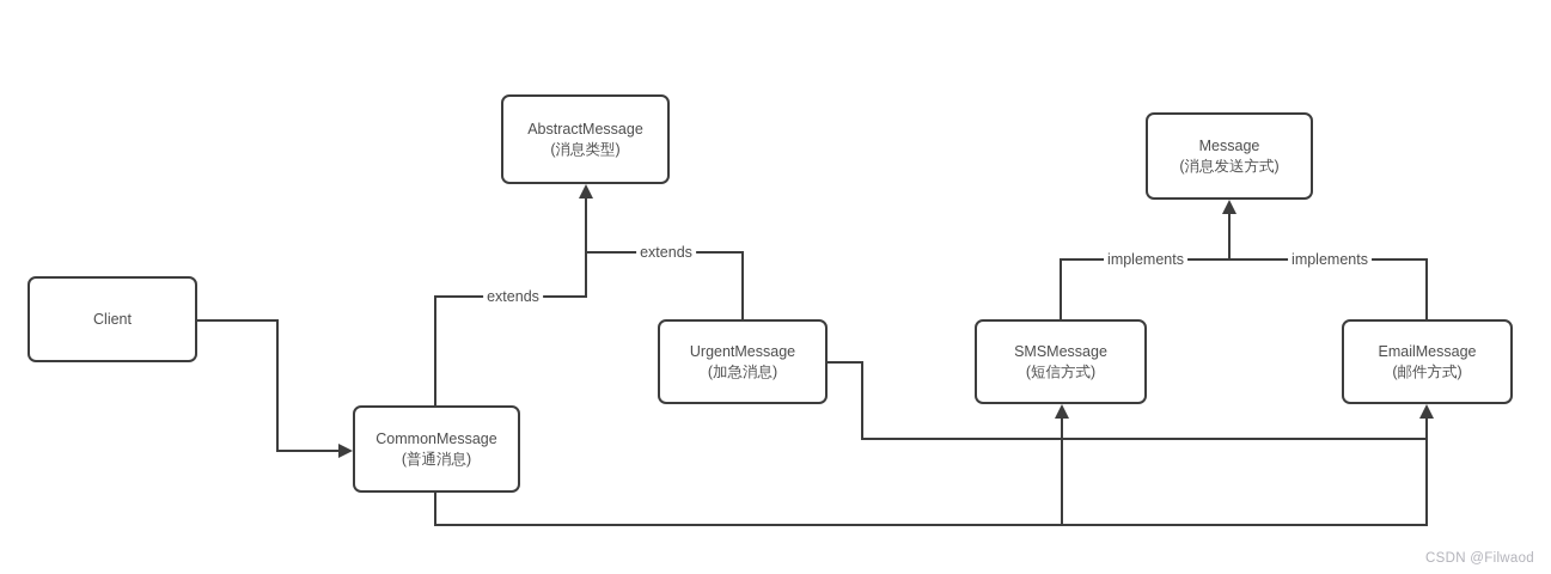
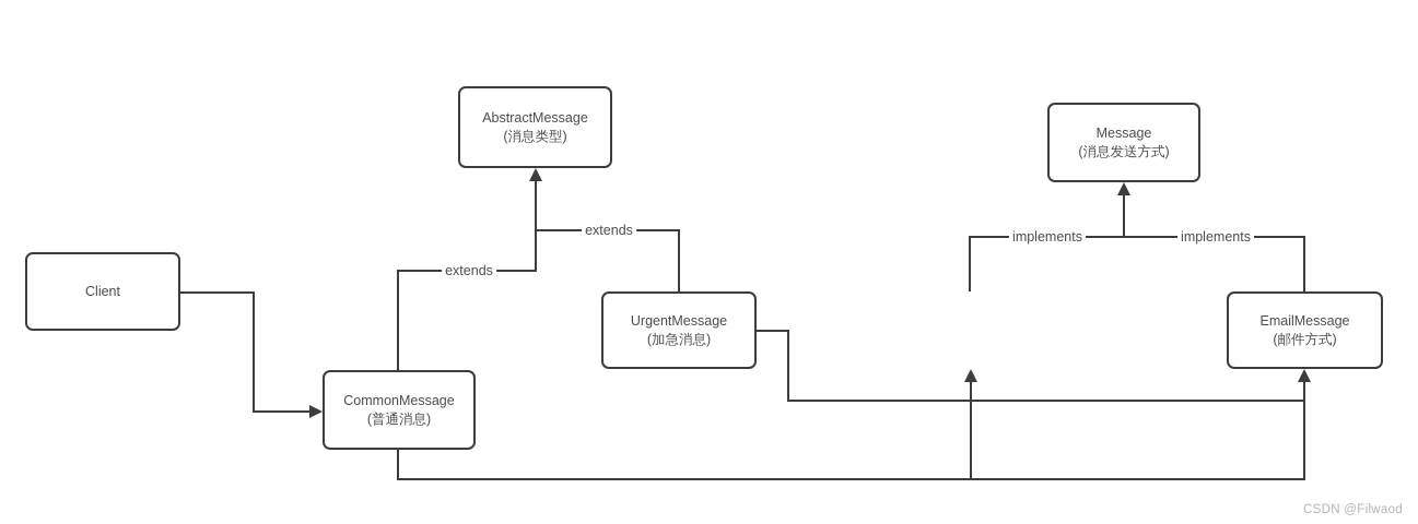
  Client
  AbstractMessage
  (消息类型)
  CommonMessage
  (普通消息)
  UrgentMessage
  (加急消息)
  Message
  (消息发送方式)
- SMSMessage
- (短信方式)
  EmailMessage
  (邮件方式)
  extends
  extends
  implements
  implements
  CSDN @Filwaod
